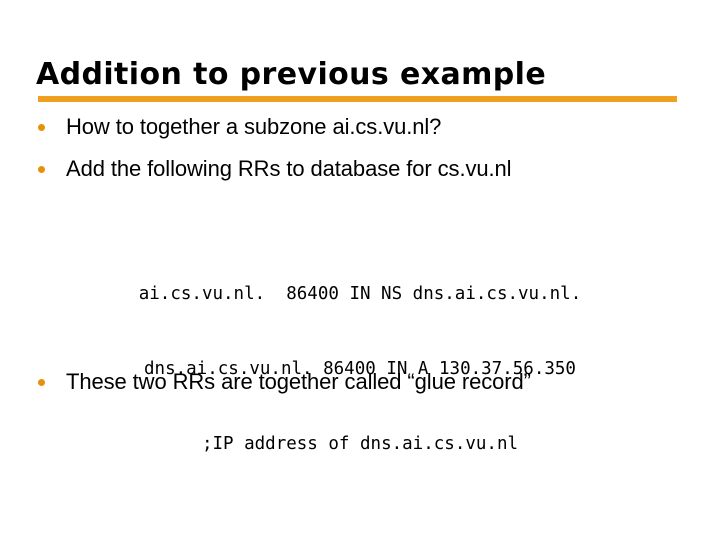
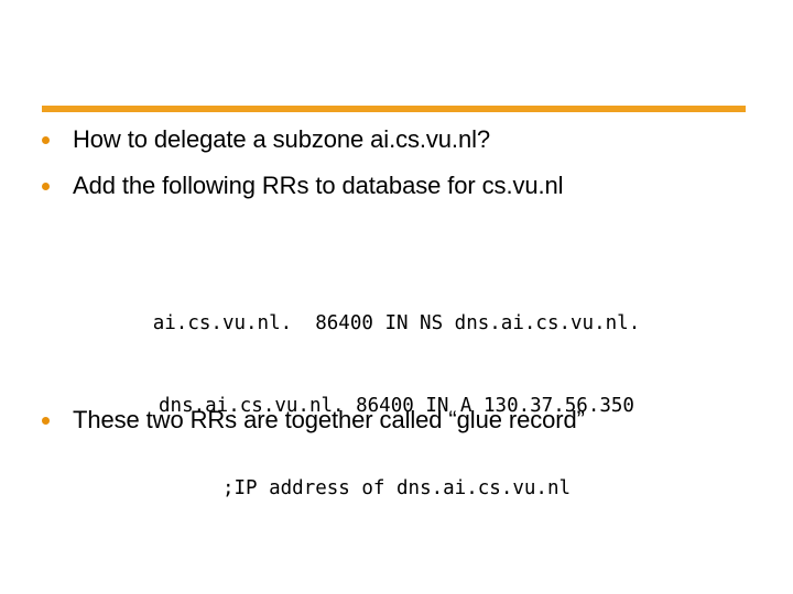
- Addition to previous example
- How to together a subzone ai.cs.vu.nl?
+ How to delegate a subzone ai.cs.vu.nl?
  Add the following RRs to database for cs.vu.nl
  ai.cs.vu.nl. 86400 IN NS dns.ai.cs.vu.nl.
  dns.ai.cs.vu.nl. 86400 IN A 130.37.56.350
  ;IP address of dns.ai.cs.vu.nl
  These two RRs are together called “glue record”
